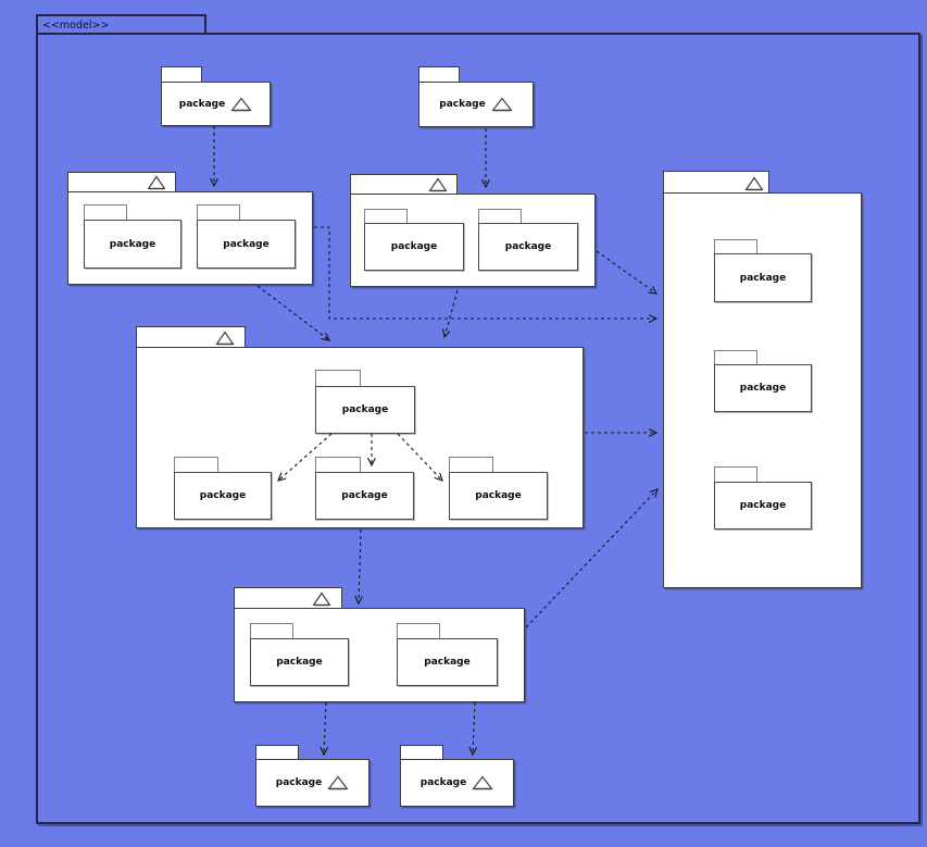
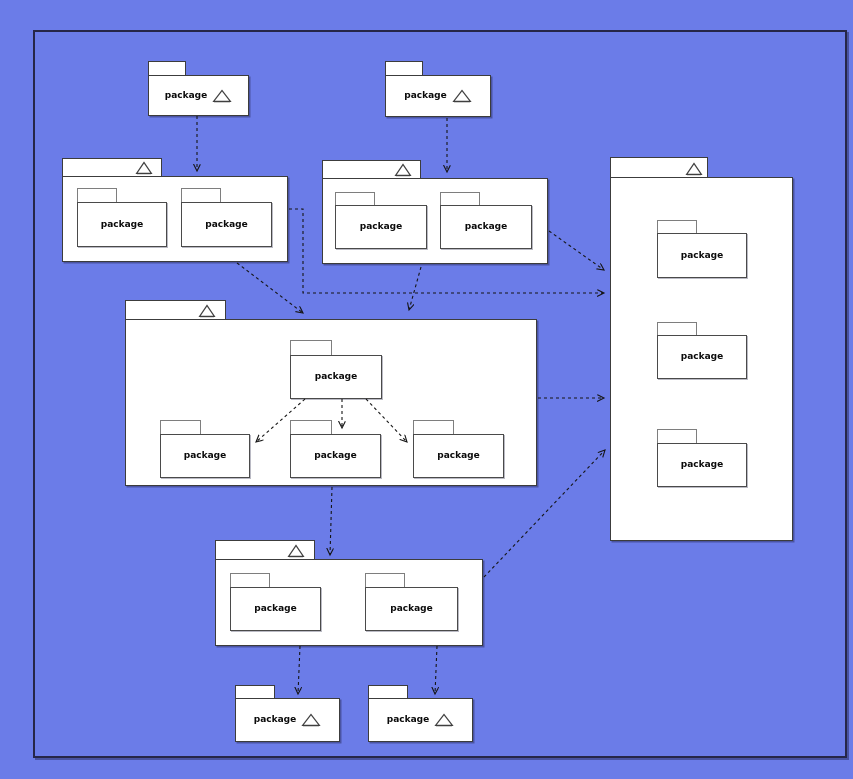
- <<model>>
  package
  package
  package
  package
  package
  package
  package
  package
  package
  package
  package
  package
  package
  package
  package
  package
  package
